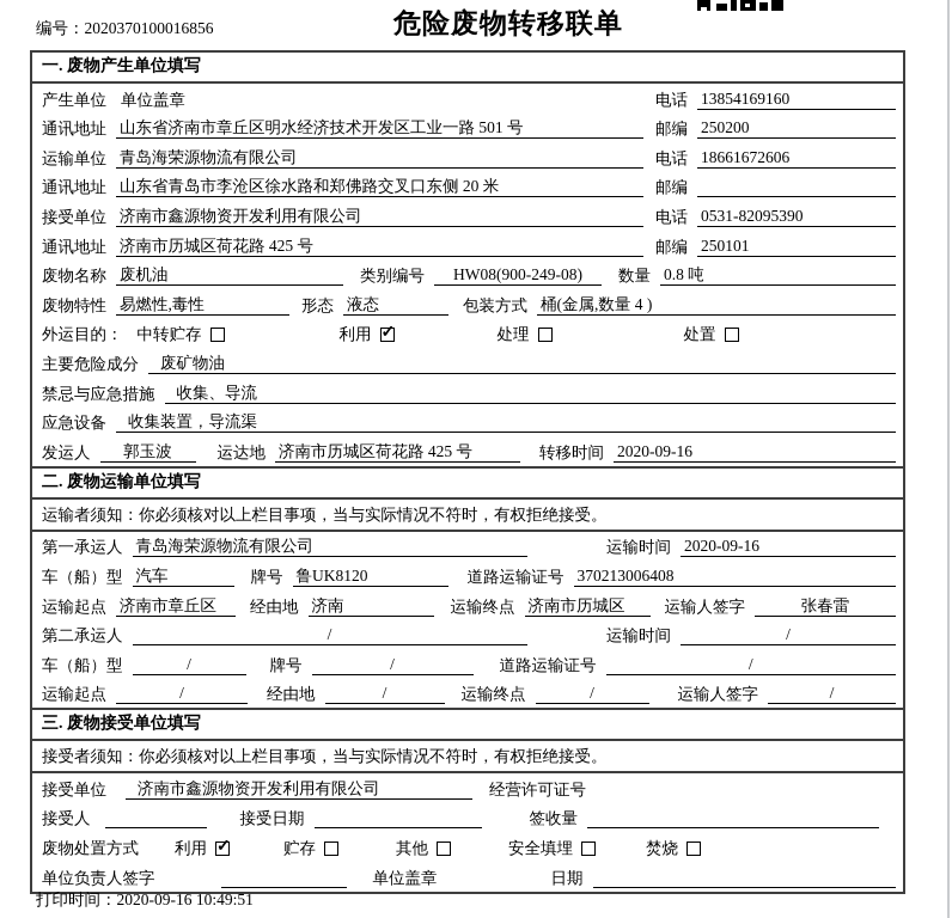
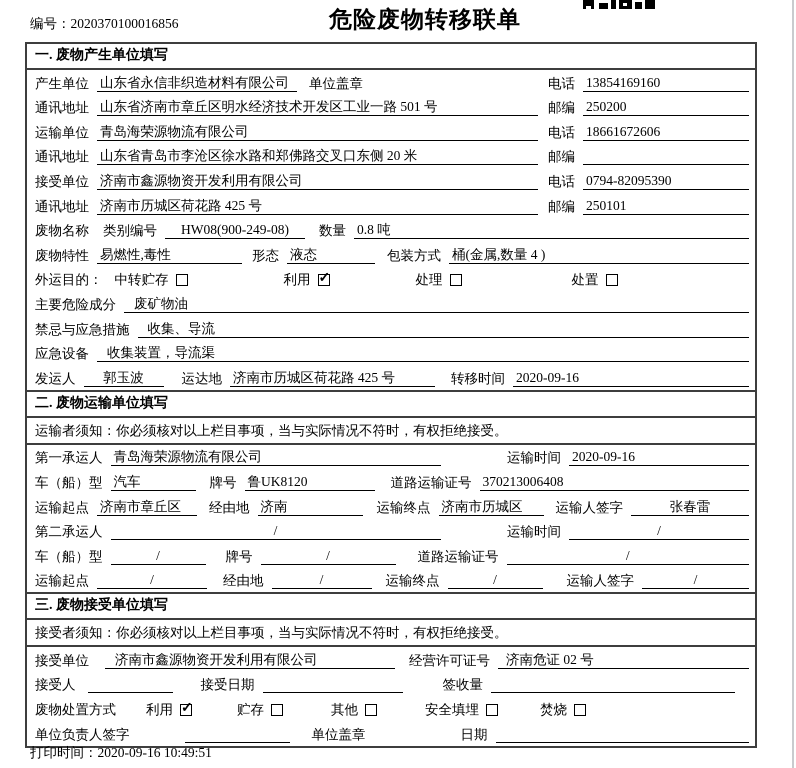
  编号：2020370100016856
  危险废物转移联单
  一. 废物产生单位填写
  产生单位
+ 山东省永信非织造材料有限公司
  单位盖章
  电话
  13854169160
  通讯地址
  山东省济南市章丘区明水经济技术开发区工业一路 501 号
  邮编
  250200
  运输单位
  青岛海荣源物流有限公司
  电话
  18661672606
  通讯地址
  山东省青岛市李沧区徐水路和郑佛路交叉口东侧 20 米
  邮编
  接受单位
  济南市鑫源物资开发利用有限公司
  电话
- 0531-82095390
+ 0794-82095390
  通讯地址
  济南市历城区荷花路 425 号
  邮编
  250101
  废物名称
- 废机油
  类别编号
  HW08(900-249-08)
  数量
  0.8 吨
  废物特性
  易燃性,毒性
  形态
  液态
  包装方式
  桶(金属,数量 4 )
  外运目的：
  中转贮存
  利用
  处理
  处置
  主要危险成分
  废矿物油
  禁忌与应急措施
  收集、导流
  应急设备
  收集装置，导流渠
  发运人
  郭玉波
  运达地
  济南市历城区荷花路 425 号
  转移时间
  2020-09-16
  二. 废物运输单位填写
  运输者须知：你必须核对以上栏目事项，当与实际情况不符时，有权拒绝接受。
  第一承运人
  青岛海荣源物流有限公司
  运输时间
  2020-09-16
  车（船）型
  汽车
  牌号
  鲁UK8120
  道路运输证号
  370213006408
  运输起点
  济南市章丘区
  经由地
  济南
  运输终点
  济南市历城区
  运输人签字
  张春雷
  第二承运人
  /
  运输时间
  /
  车（船）型
  /
  牌号
  /
  道路运输证号
  /
  运输起点
  /
  经由地
  /
  运输终点
  /
  运输人签字
  /
  三. 废物接受单位填写
  接受者须知：你必须核对以上栏目事项，当与实际情况不符时，有权拒绝接受。
  接受单位
  济南市鑫源物资开发利用有限公司
  经营许可证号
+ 济南危证 02 号
  接受人
  接受日期
  签收量
  废物处置方式
  利用
  贮存
  其他
  安全填埋
  焚烧
  单位负责人签字
  单位盖章
  日期
  打印时间：2020-09-16 10:49:51
